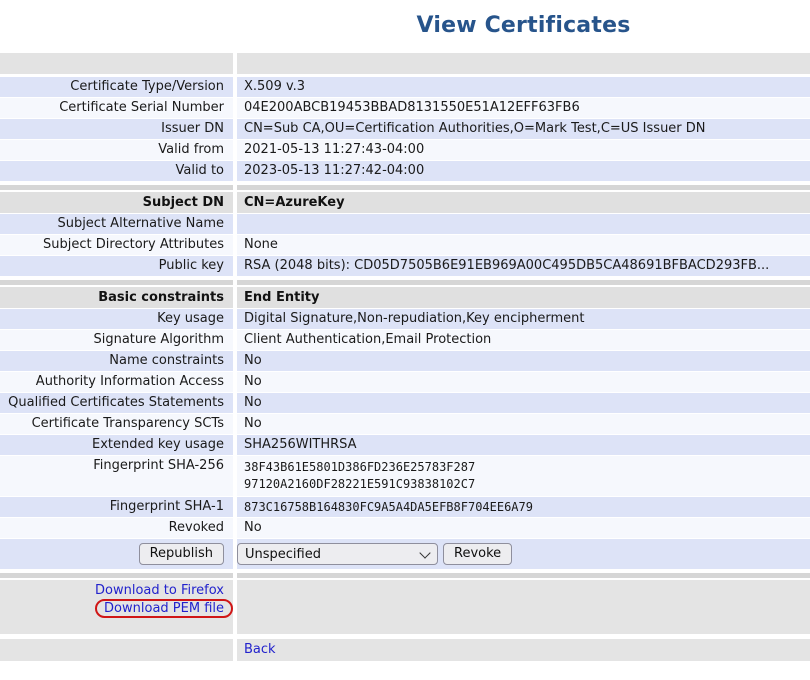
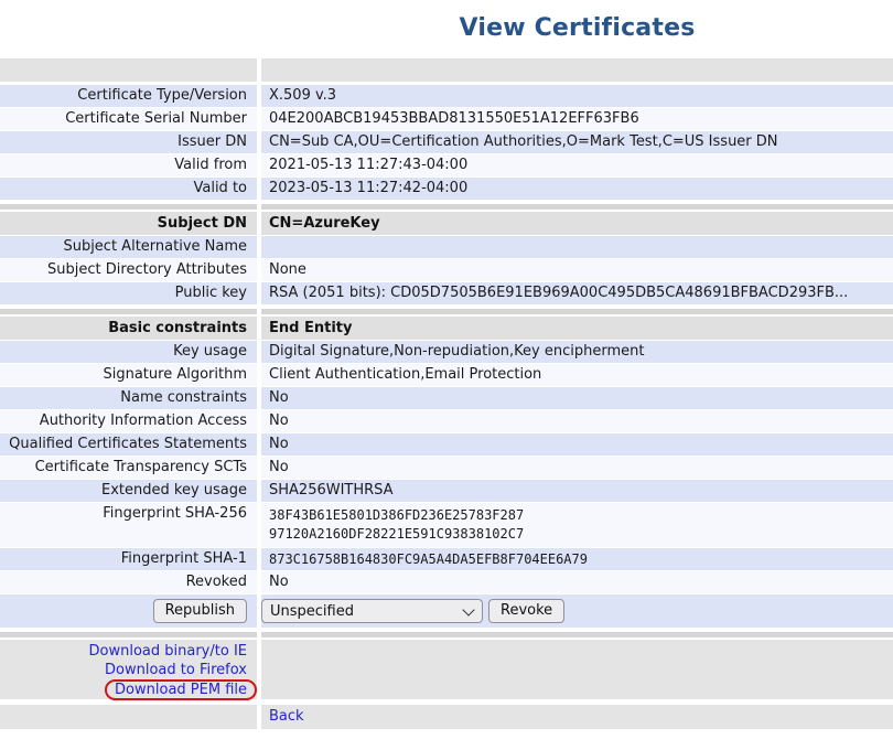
  View Certificates
  Certificate Type/Version
  X.509 v.3
  Certificate Serial Number
  04E200ABCB19453BBAD8131550E51A12EFF63FB6
  Issuer DN
  CN=Sub CA,OU=Certification Authorities,O=Mark Test,C=US Issuer DN
  Valid from
  2021-05-13 11:27:43-04:00
  Valid to
  2023-05-13 11:27:42-04:00
  Subject DN
  CN=AzureKey
  Subject Alternative Name
  Subject Directory Attributes
  None
  Public key
- RSA (2048 bits): CD05D7505B6E91EB969A00C495DB5CA48691BFBACD293FB...
+ RSA (2051 bits): CD05D7505B6E91EB969A00C495DB5CA48691BFBACD293FB...
  Basic constraints
  End Entity
  Key usage
  Digital Signature,Non-repudiation,Key encipherment
  Signature Algorithm
  Client Authentication,Email Protection
  Name constraints
  No
  Authority Information Access
  No
  Qualified Certificates Statements
  No
  Certificate Transparency SCTs
  No
  Extended key usage
  SHA256WITHRSA
  Fingerprint SHA-256
  38F43B61E5801D386FD236E25783F287
  97120A2160DF28221E591C93838102C7
  Fingerprint SHA-1
  873C16758B164830FC9A5A4DA5EFB8F704EE6A79
  Revoked
  No
  Republish
  Unspecified
  Revoke
+ Download binary/to IE
  Download to Firefox
  Download PEM file
  Back
